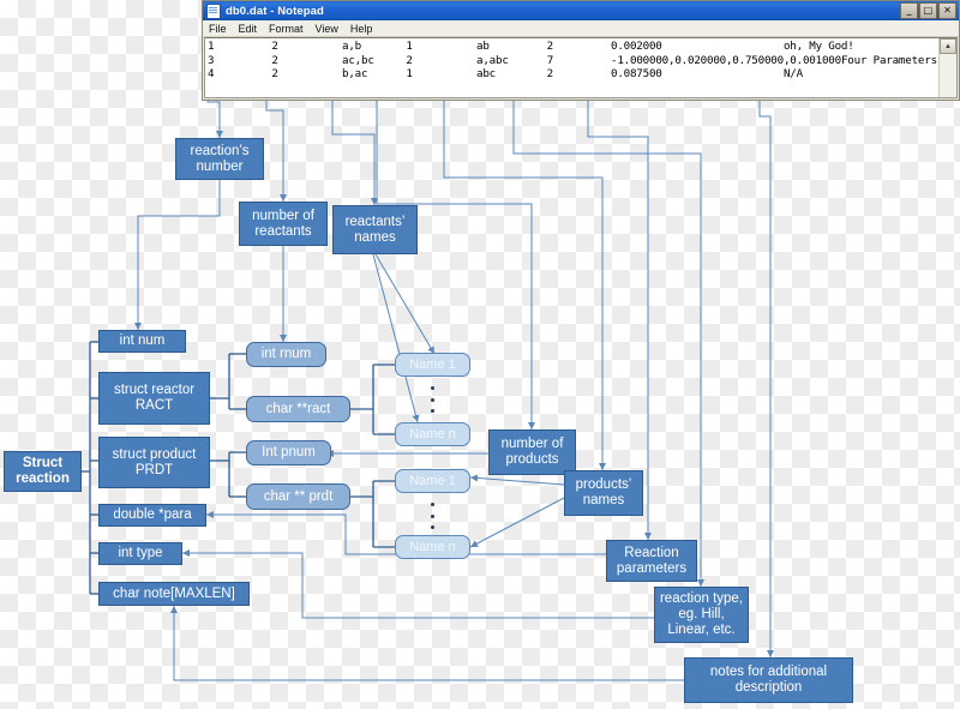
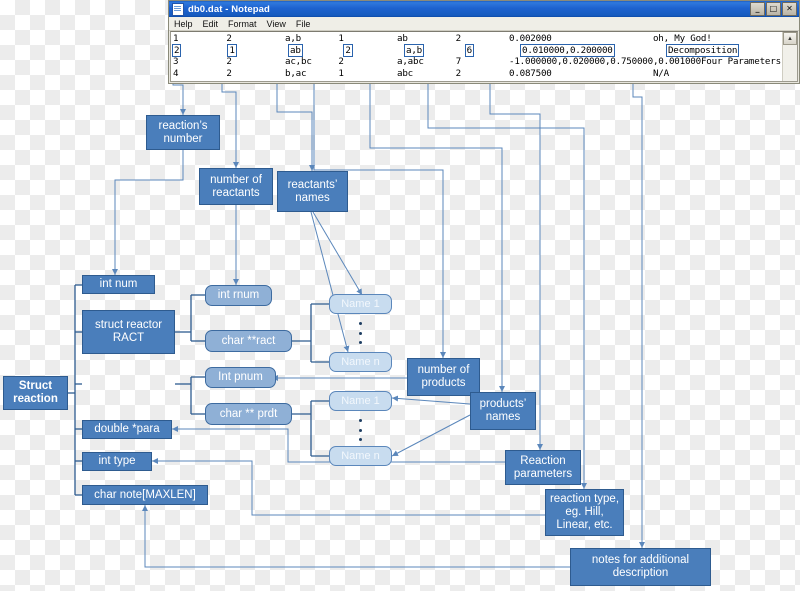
  db0.dat - Notepad
  _
  □
  ✕
- File
+ Help
  Edit
  Format
  View
- Help
+ File
  1 2 a,b 1 ab 2 0.002000 oh, My God!
+ 2 1 ab 2 a,b 6 0.010000,0.200000 Decomposition
  3 2 ac,bc 2 a,abc 7 -1.000000,0.020000,0.750000,0.001000Four Parameters
  4 2 b,ac 1 abc 2 0.087500 N/A
  reaction’s number
  number of reactants
  reactants’ names
  number of products
  products’ names
  Reaction parameters
  reaction type, eg. Hill, Linear, etc.
  notes for additional description
  Struct reaction
  int num
  struct reactor RACT
- struct product PRDT
  double *para
  int type
  char note[MAXLEN]
  int rnum
  char **ract
  Int pnum
  char ** prdt
  Name 1
  Name n
  Name 1
  Name n
